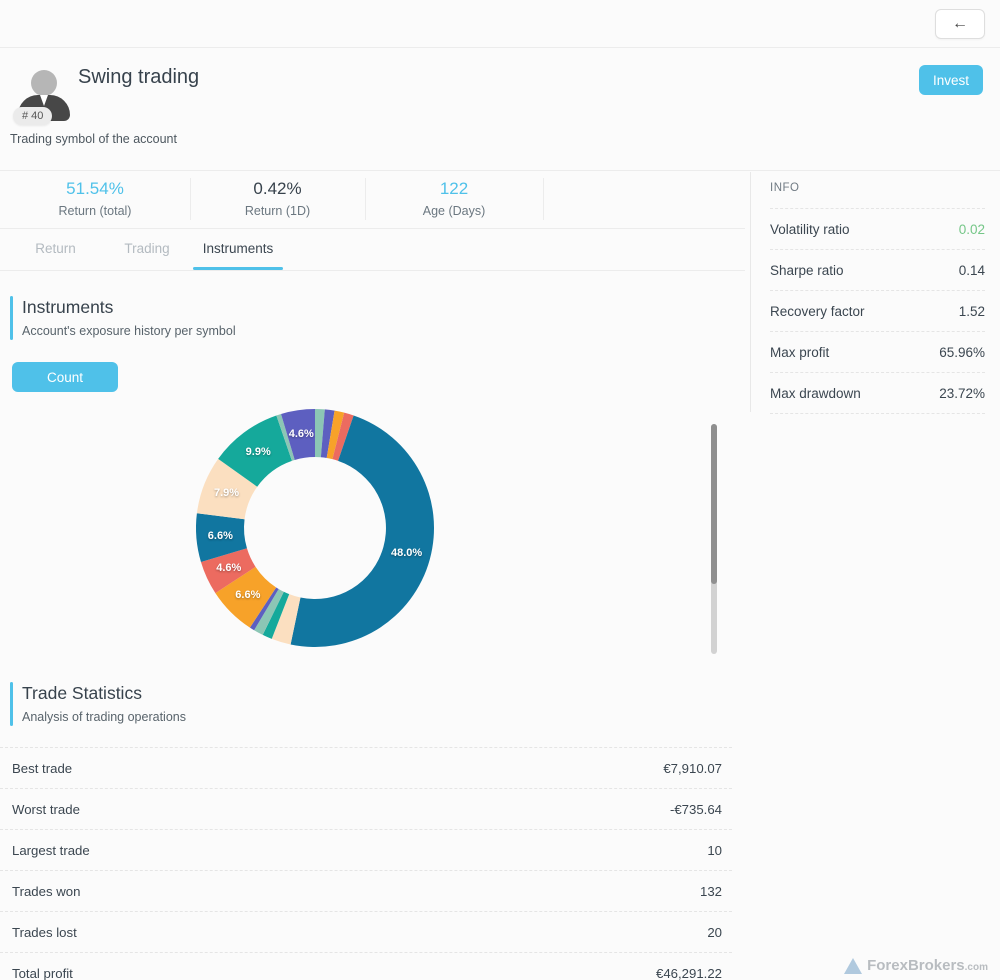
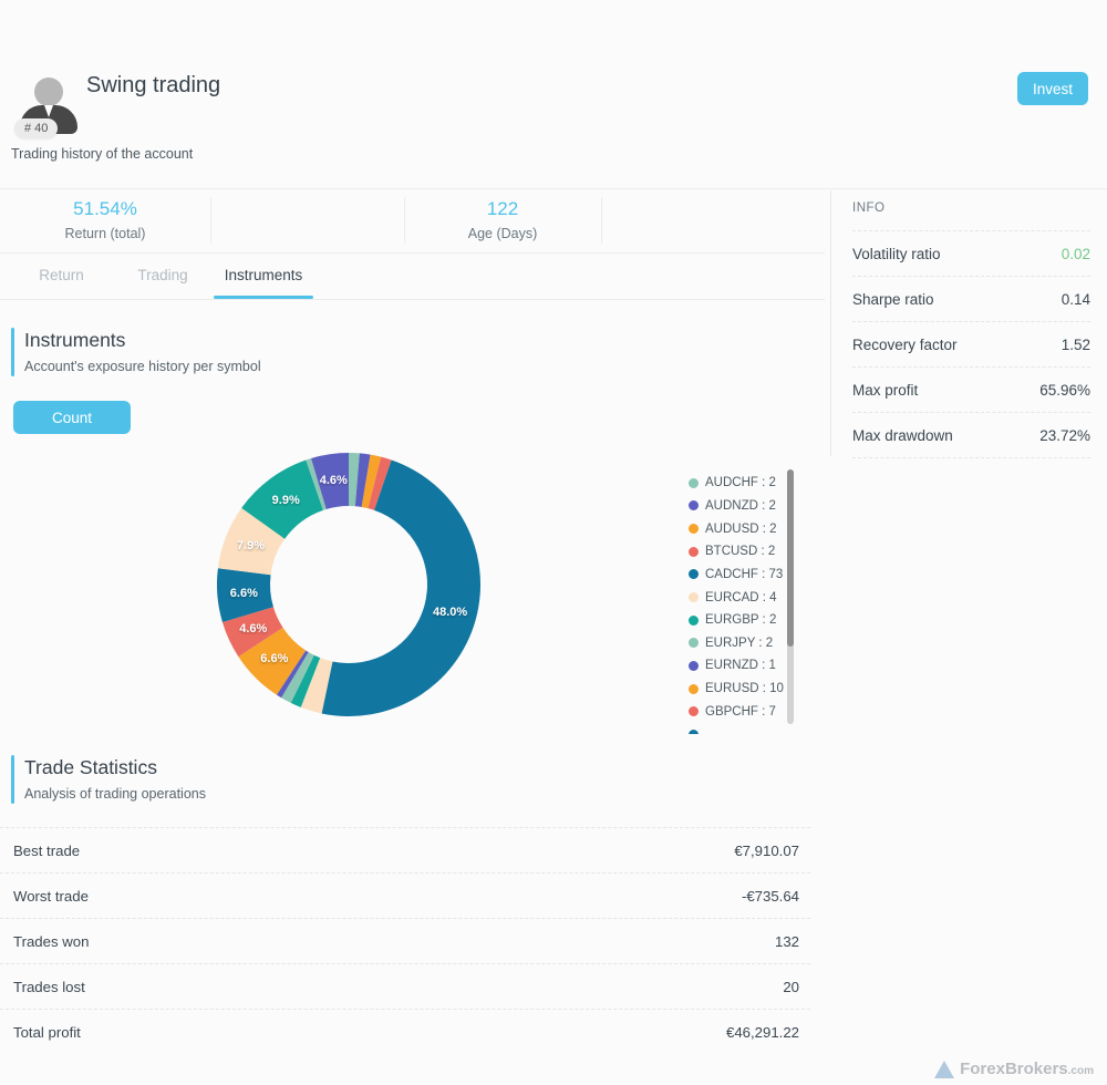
- ←
  # 40
  Swing trading
  Invest
- Trading symbol of the account
+ Trading history of the account
  51.54%
  Return (total)
- 0.42%
- Return (1D)
  122
  Age (Days)
  Return
  Trading
  Instruments
  INFO
  Volatility ratio
  0.02
  Sharpe ratio
  0.14
  Recovery factor
  1.52
  Max profit
  65.96%
  Max drawdown
  23.72%
  Instruments
  Account's exposure history per symbol
  Count
  48.0%
  6.6%
  4.6%
  6.6%
  7.9%
  9.9%
  4.6%
+ AUDCHF : 2
+ AUDNZD : 2
+ AUDUSD : 2
+ BTCUSD : 2
+ CADCHF : 73
+ EURCAD : 4
+ EURGBP : 2
+ EURJPY : 2
+ EURNZD : 1
+ EURUSD : 10
+ GBPCHF : 7
  Trade Statistics
  Analysis of trading operations
  Best trade
  €7,910.07
  Worst trade
  -€735.64
- Largest trade
- 10
  Trades won
  132
  Trades lost
  20
  Total profit
  €46,291.22
  ForexBrokers
  .com
